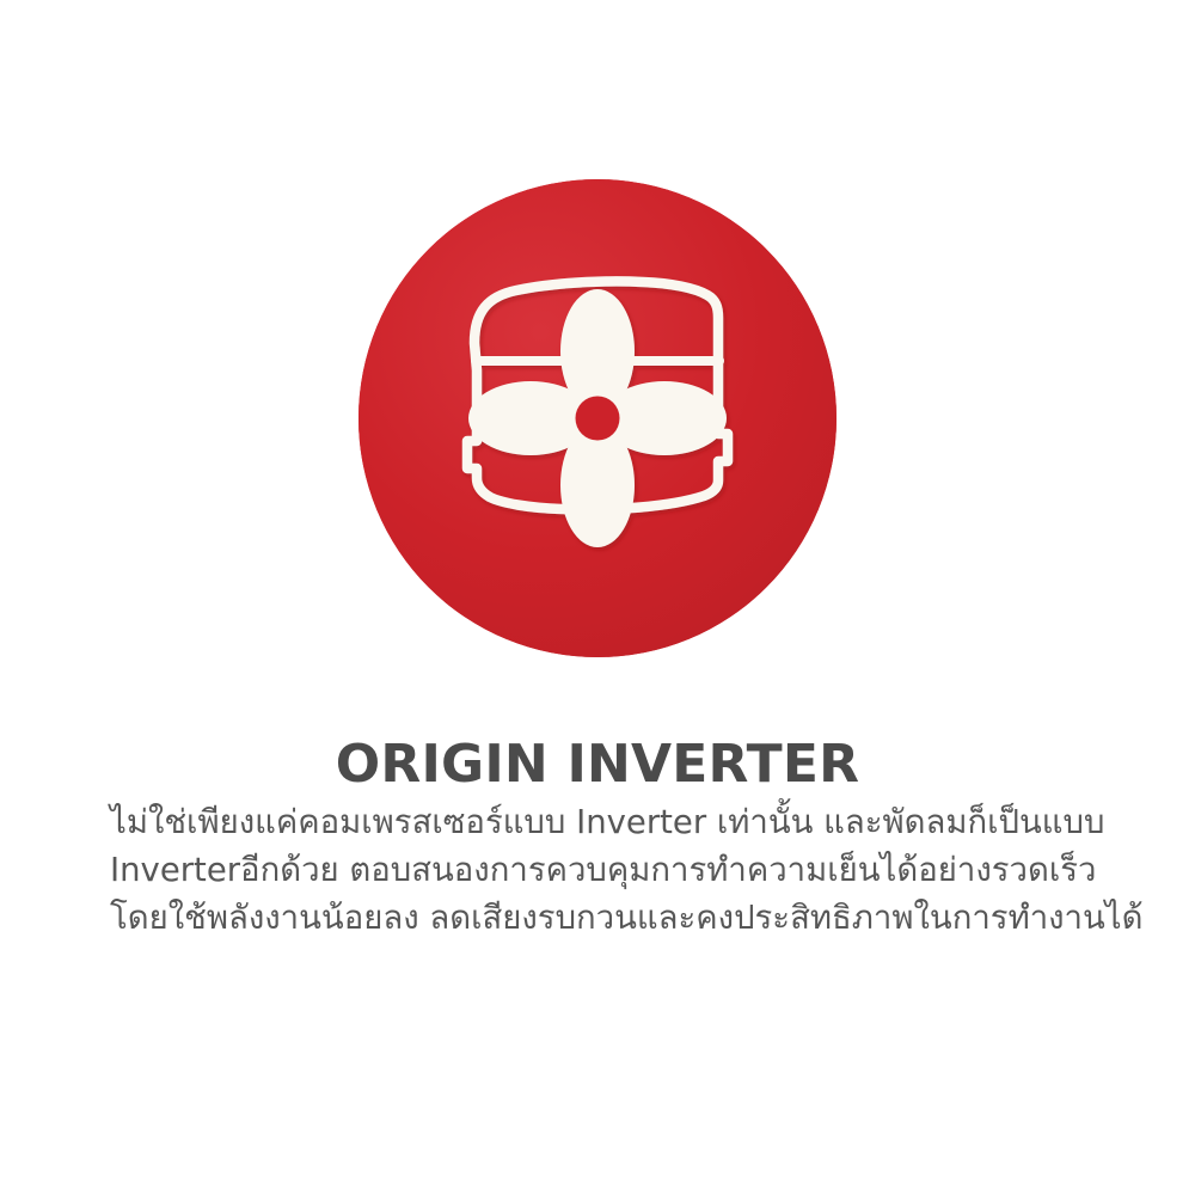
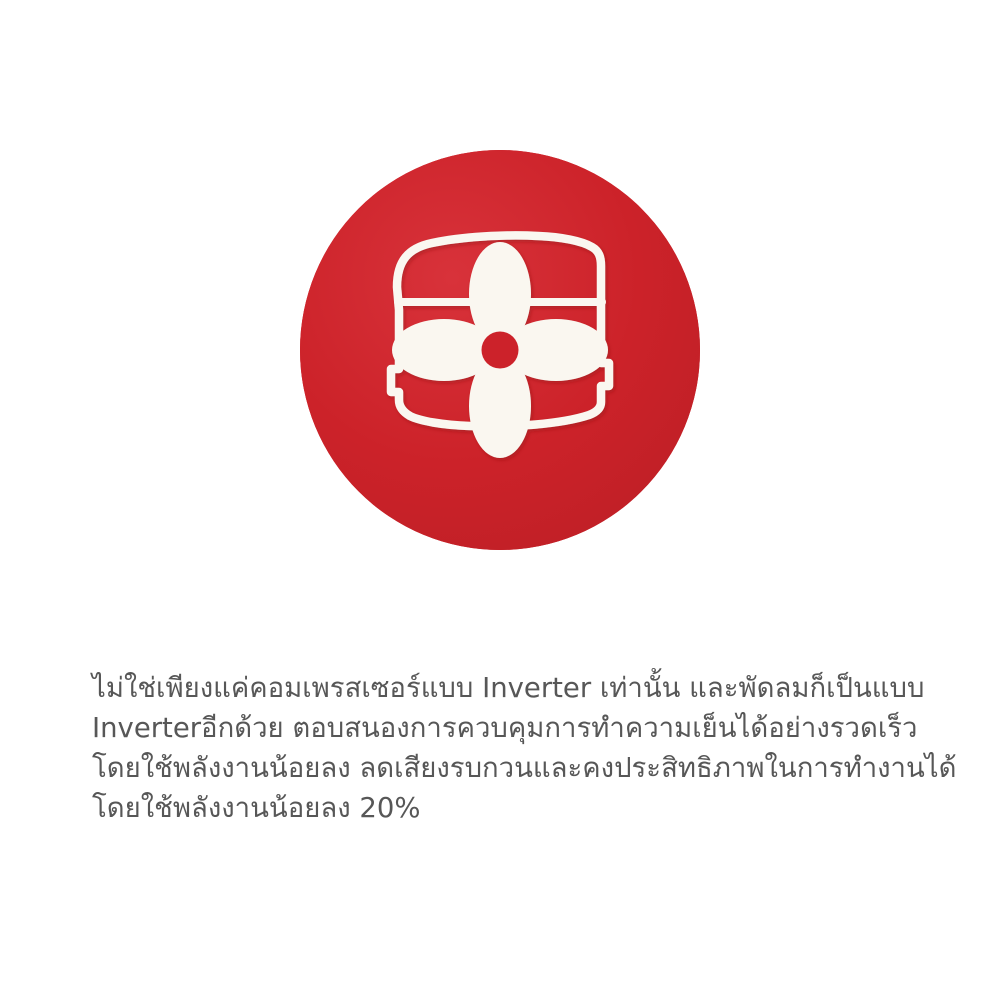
- ORIGIN INVERTER
  ไม่ใช่เพียงแค่คอมเพรสเซอร์แบบ Inverter เท่านั้น และพัดลมก็เป็นแบบ
  Inverterอีกด้วย ตอบสนองการควบคุมการทำความเย็นได้อย่างรวดเร็ว
  โดยใช้พลังงานน้อยลง ลดเสียงรบกวนและคงประสิทธิภาพในการทำงานได้
+ โดยใช้พลังงานน้อยลง 20%
